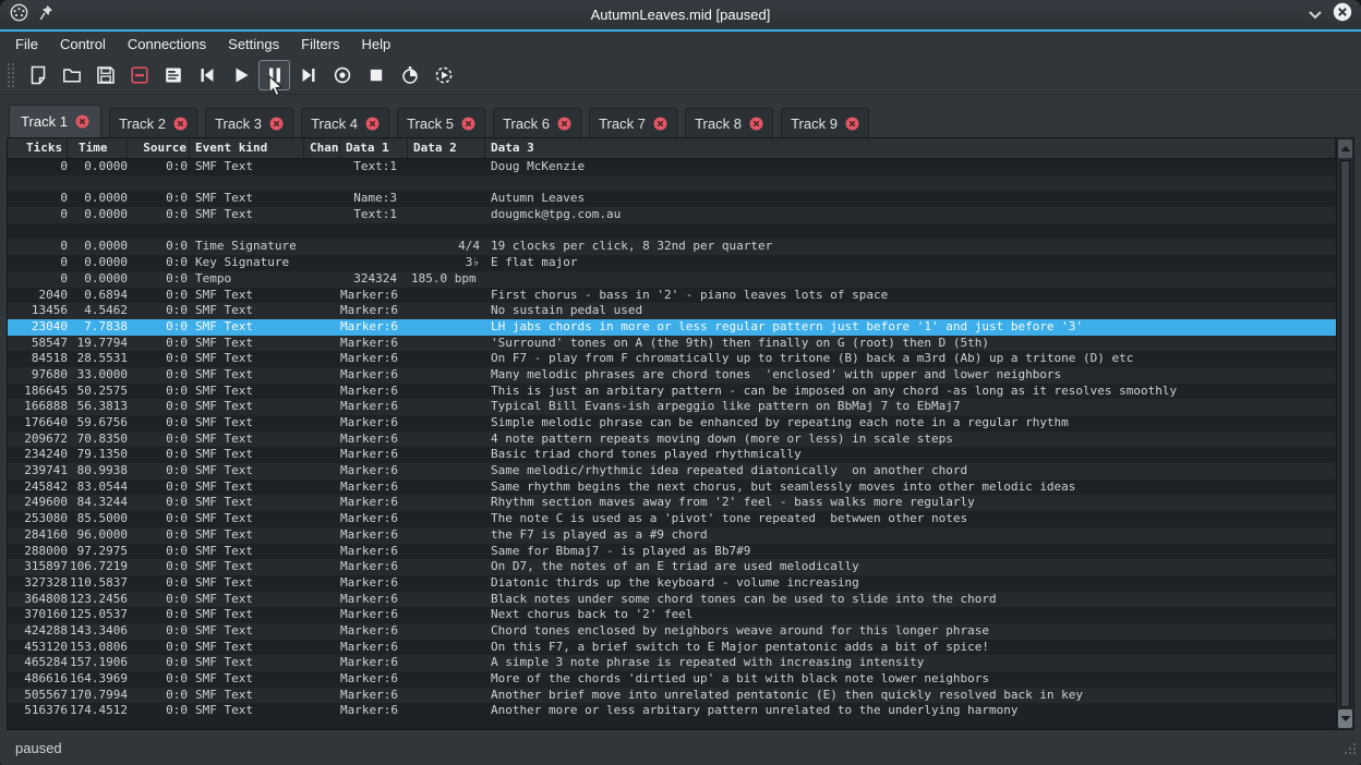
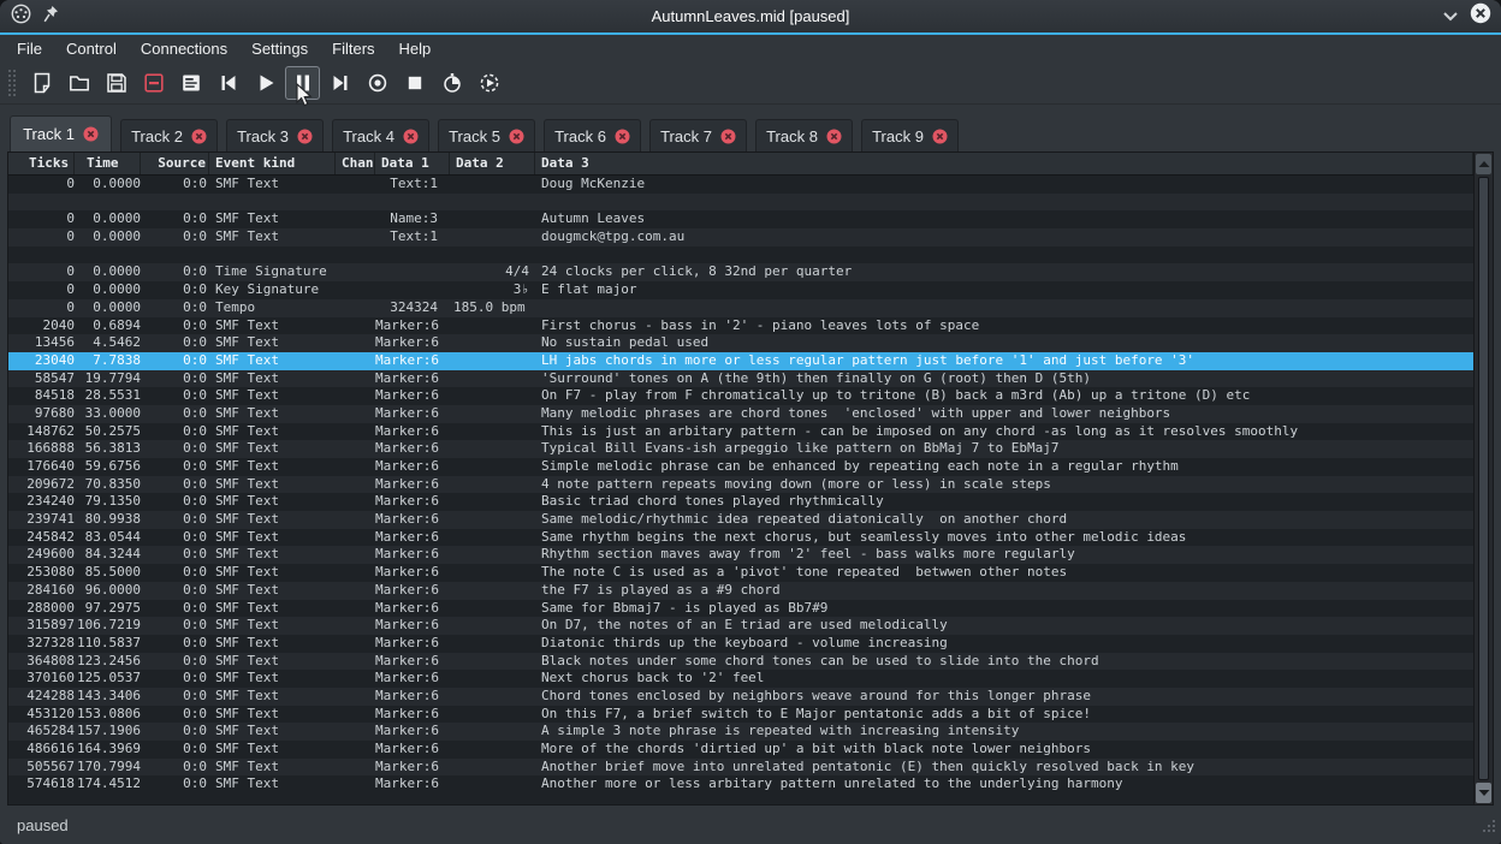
  AutumnLeaves.mid [paused]
  File
  Control
  Connections
  Settings
  Filters
  Help
  Track 1
  Track 2
  Track 3
  Track 4
  Track 5
  Track 6
  Track 7
  Track 8
  Track 9
  Ticks
  Time
  Source
  Event kind
  Chan
  Data 1
  Data 2
  Data 3
  0
  0.0000
  0:0
  SMF Text
  Text:1
  Doug McKenzie
  0
  0.0000
  0:0
  SMF Text
  Name:3
  Autumn Leaves
  0
  0.0000
  0:0
  SMF Text
  Text:1
  dougmck@tpg.com.au
  0
  0.0000
  0:0
  Time Signature
  4/4
- 19 clocks per click, 8 32nd per quarter
+ 24 clocks per click, 8 32nd per quarter
  0
  0.0000
  0:0
  Key Signature
  3♭
  E flat major
  0
  0.0000
  0:0
  Tempo
  324324
  185.0 bpm
  2040
  0.6894
  0:0
  SMF Text
  Marker:6
  First chorus - bass in '2' - piano leaves lots of space
  13456
  4.5462
  0:0
  SMF Text
  Marker:6
  No sustain pedal used
  23040
  7.7838
  0:0
  SMF Text
  Marker:6
  LH jabs chords in more or less regular pattern just before '1' and just before '3'
  58547
  19.7794
  0:0
  SMF Text
  Marker:6
  'Surround' tones on A (the 9th) then finally on G (root) then D (5th)
  84518
  28.5531
  0:0
  SMF Text
  Marker:6
  On F7 - play from F chromatically up to tritone (B) back a m3rd (Ab) up a tritone (D) etc
  97680
  33.0000
  0:0
  SMF Text
  Marker:6
  Many melodic phrases are chord tones 'enclosed' with upper and lower neighbors
- 186645
+ 148762
  50.2575
  0:0
  SMF Text
  Marker:6
  This is just an arbitary pattern - can be imposed on any chord -as long as it resolves smoothly
  166888
  56.3813
  0:0
  SMF Text
  Marker:6
  Typical Bill Evans-ish arpeggio like pattern on BbMaj 7 to EbMaj7
  176640
  59.6756
  0:0
  SMF Text
  Marker:6
  Simple melodic phrase can be enhanced by repeating each note in a regular rhythm
  209672
  70.8350
  0:0
  SMF Text
  Marker:6
  4 note pattern repeats moving down (more or less) in scale steps
  234240
  79.1350
  0:0
  SMF Text
  Marker:6
  Basic triad chord tones played rhythmically
  239741
  80.9938
  0:0
  SMF Text
  Marker:6
  Same melodic/rhythmic idea repeated diatonically on another chord
  245842
  83.0544
  0:0
  SMF Text
  Marker:6
  Same rhythm begins the next chorus, but seamlessly moves into other melodic ideas
  249600
  84.3244
  0:0
  SMF Text
  Marker:6
  Rhythm section maves away from '2' feel - bass walks more regularly
  253080
  85.5000
  0:0
  SMF Text
  Marker:6
  The note C is used as a 'pivot' tone repeated betwwen other notes
  284160
  96.0000
  0:0
  SMF Text
  Marker:6
  the F7 is played as a #9 chord
  288000
  97.2975
  0:0
  SMF Text
  Marker:6
  Same for Bbmaj7 - is played as Bb7#9
  315897
  106.7219
  0:0
  SMF Text
  Marker:6
  On D7, the notes of an E triad are used melodically
  327328
  110.5837
  0:0
  SMF Text
  Marker:6
  Diatonic thirds up the keyboard - volume increasing
  364808
  123.2456
  0:0
  SMF Text
  Marker:6
  Black notes under some chord tones can be used to slide into the chord
  370160
  125.0537
  0:0
  SMF Text
  Marker:6
  Next chorus back to '2' feel
  424288
  143.3406
  0:0
  SMF Text
  Marker:6
  Chord tones enclosed by neighbors weave around for this longer phrase
  453120
  153.0806
  0:0
  SMF Text
  Marker:6
  On this F7, a brief switch to E Major pentatonic adds a bit of spice!
  465284
  157.1906
  0:0
  SMF Text
  Marker:6
  A simple 3 note phrase is repeated with increasing intensity
  486616
  164.3969
  0:0
  SMF Text
  Marker:6
  More of the chords 'dirtied up' a bit with black note lower neighbors
  505567
  170.7994
  0:0
  SMF Text
  Marker:6
  Another brief move into unrelated pentatonic (E) then quickly resolved back in key
- 516376
+ 574618
  174.4512
  0:0
  SMF Text
  Marker:6
  Another more or less arbitary pattern unrelated to the underlying harmony
  paused
